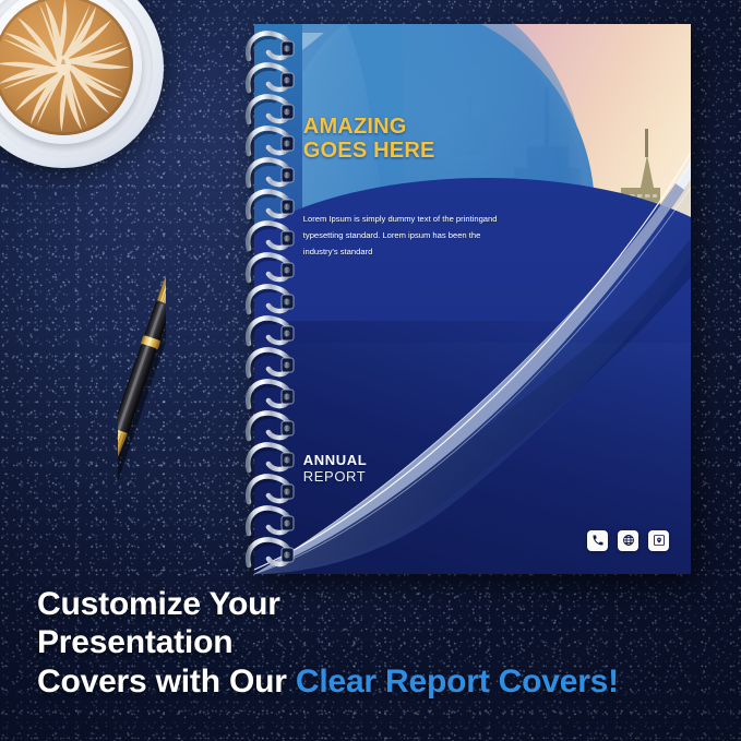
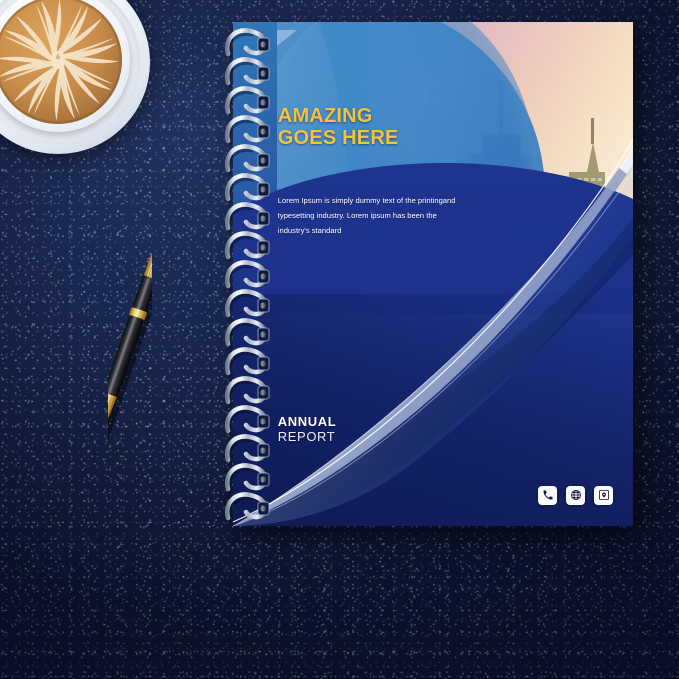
  AMAZING
  GOES HERE
- Lorem Ipsum is simply dummy text of the printingand typesetting standard. Lorem ipsum has been the industry's standard
+ Lorem Ipsum is simply dummy text of the printingand typesetting industry. Lorem ipsum has been the industry's standard
  ANNUAL
  REPORT
- Customize Your
- Presentation
- Covers with Our Clear Report Covers!
